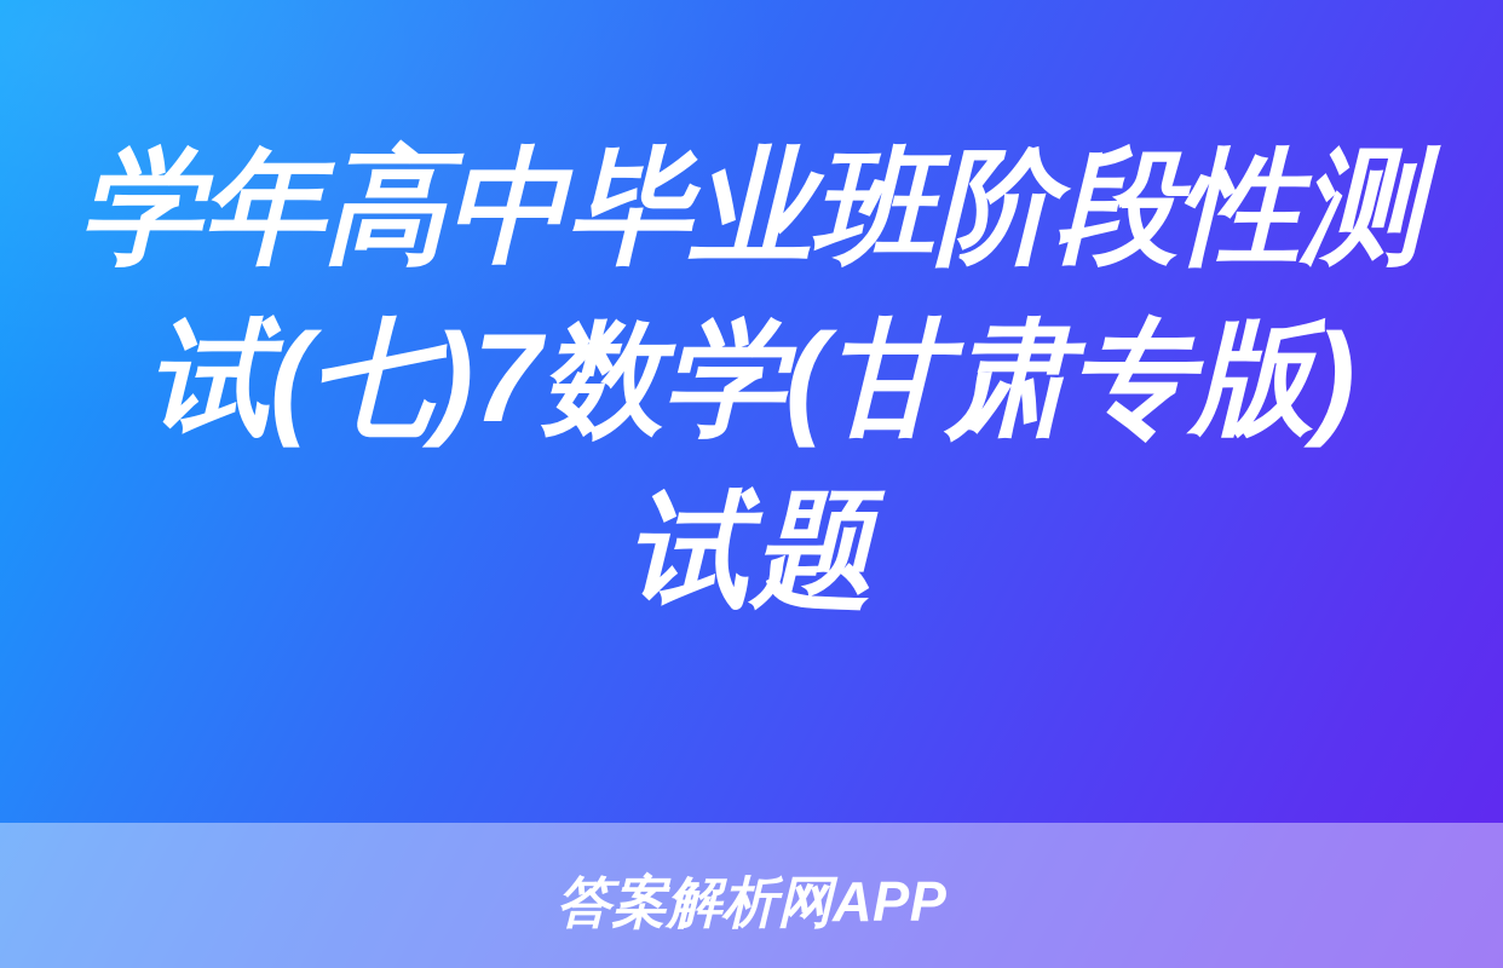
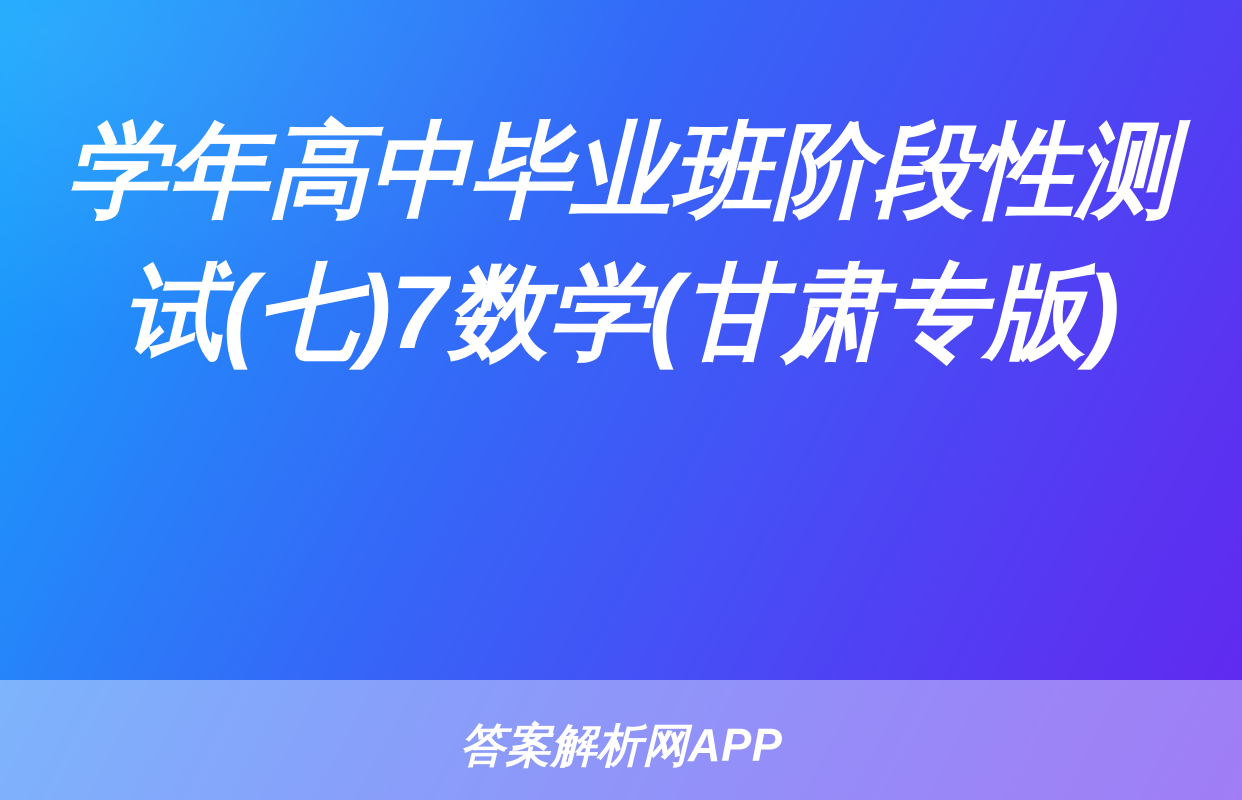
  学年高中毕业班阶段性测
  试(七)7数学(甘肃专版)
- 试题
  答案解析网APP
